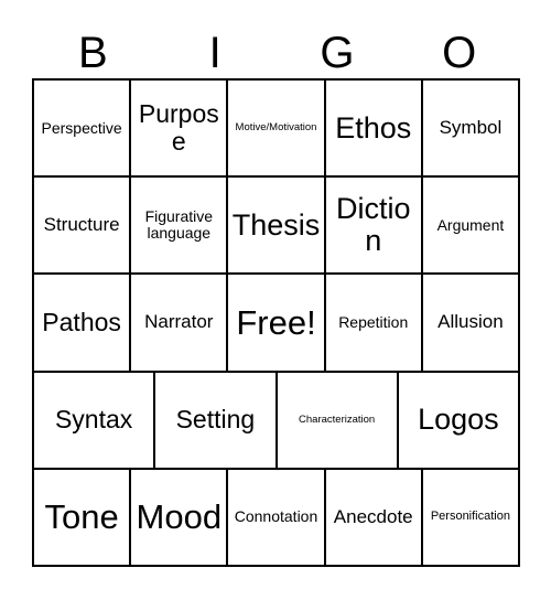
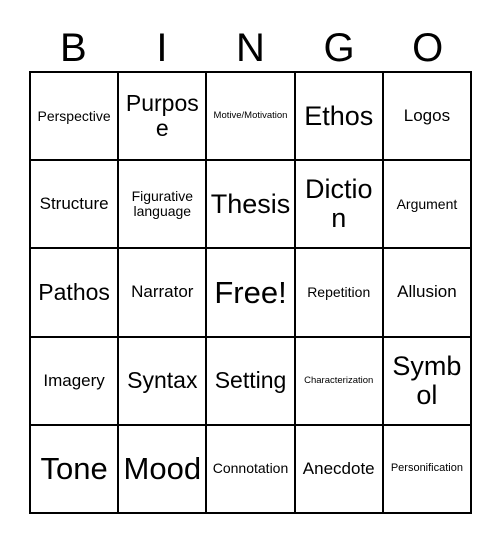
  B
  I
+ N
  G
  O
  Perspective
  Purpose
  Motive/Motivation
  Ethos
- Symbol
+ Logos
  Structure
  Figurative language
  Thesis
  Diction
  Argument
  Pathos
  Narrator
  Free!
  Repetition
  Allusion
+ Imagery
  Syntax
  Setting
  Characterization
- Logos
+ Symbol
  Tone
  Mood
  Connotation
  Anecdote
  Personification
